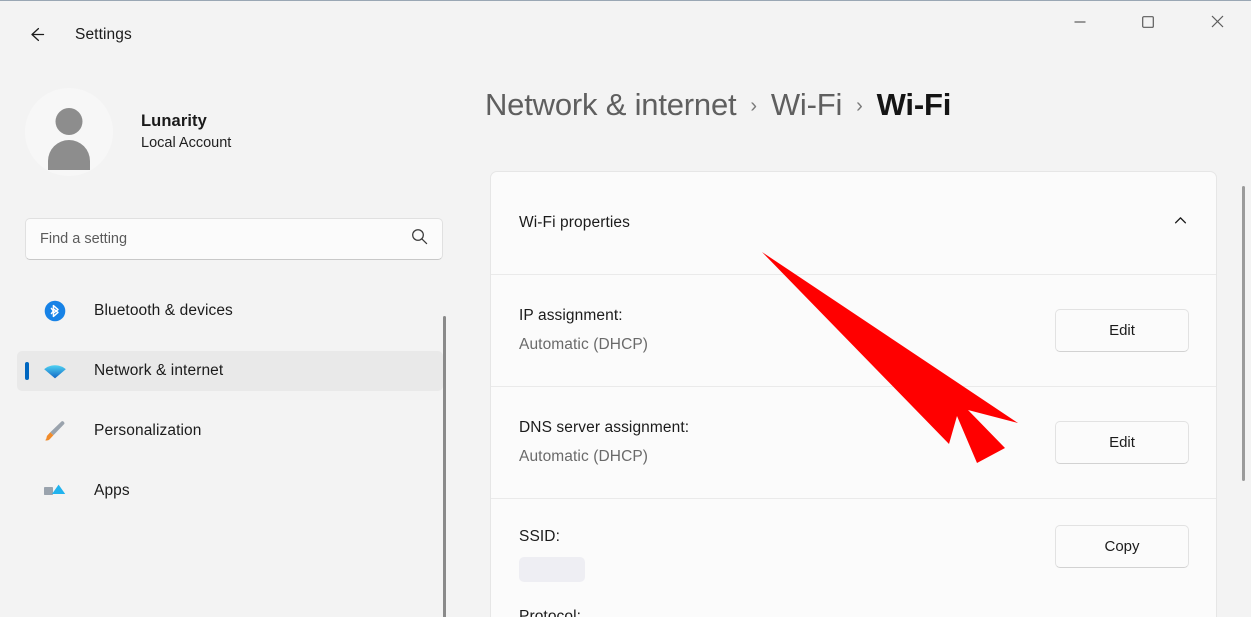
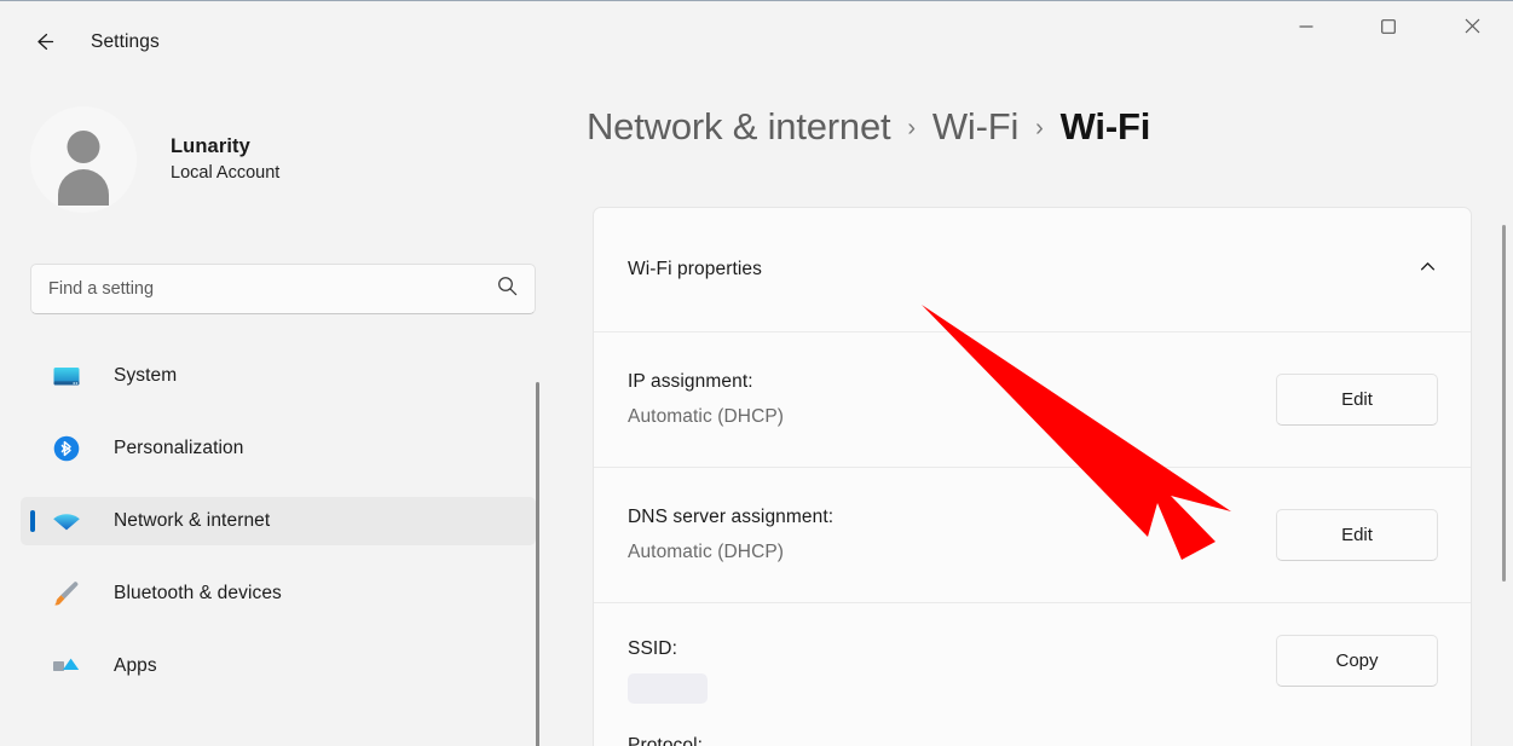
  Settings
  Lunarity
  Local Account
  Find a setting
+ System
- Bluetooth & devices
+ Personalization
  Network & internet
- Personalization
+ Bluetooth & devices
  Apps
  Network & internet
  ›
  Wi-Fi
  ›
  Wi-Fi
  Wi-Fi properties
  IP assignment:
  Automatic (DHCP)
  Edit
  DNS server assignment:
  Automatic (DHCP)
  Edit
  SSID:
  Copy
